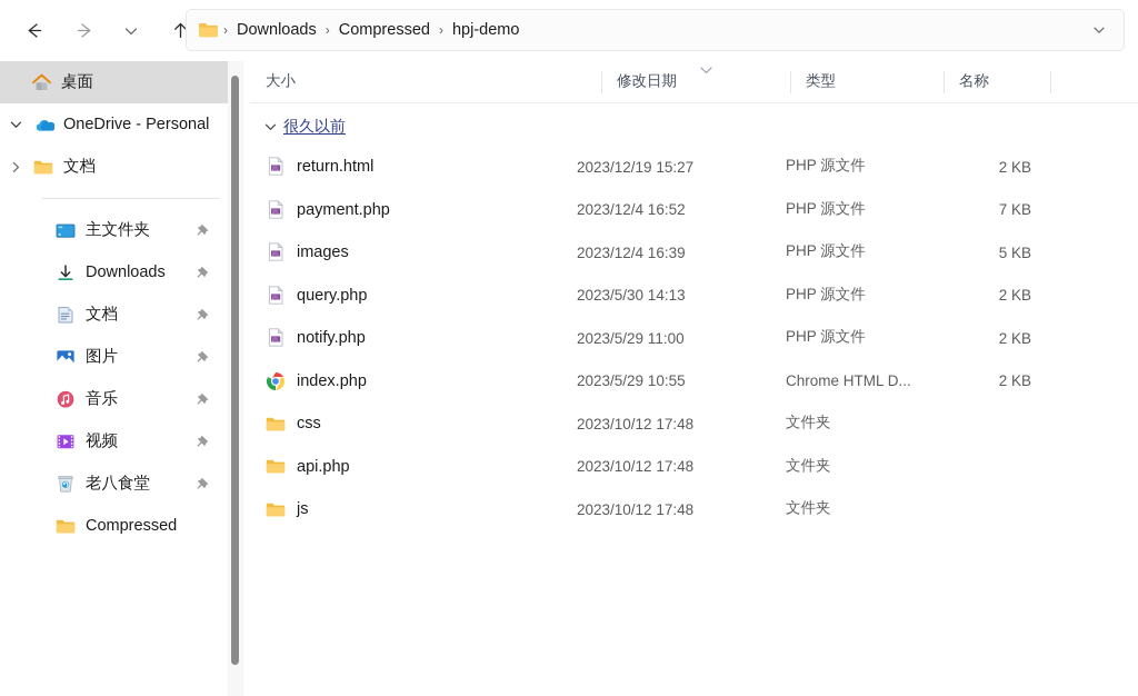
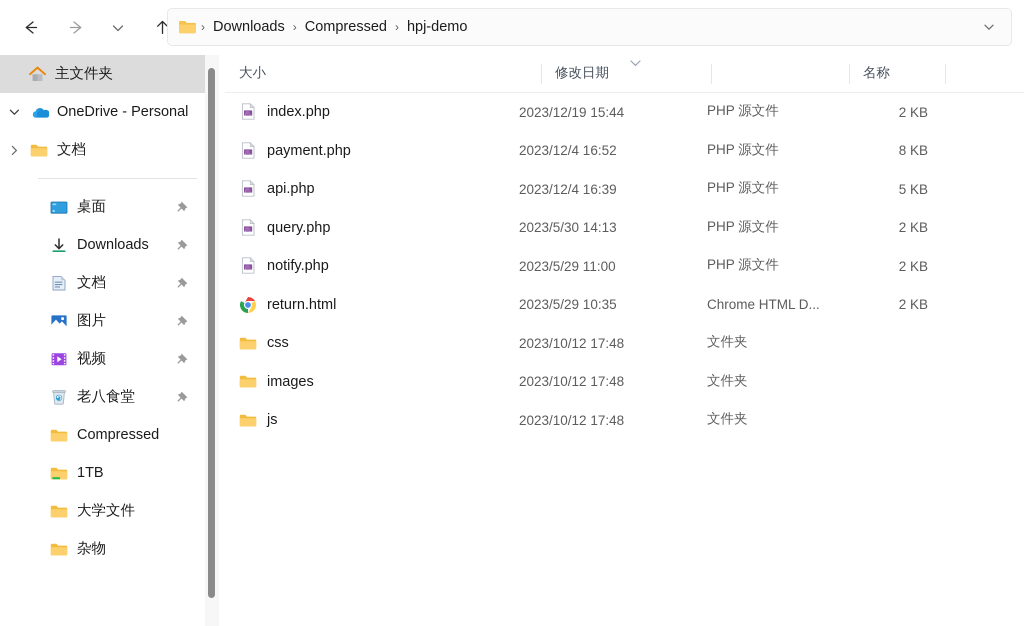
  ›
  Downloads
  ›
  Compressed
  ›
  hpj-demo
- 桌面
+ 主文件夹
  OneDrive - Personal
  文档
- 主文件夹
+ 桌面
  Downloads
  文档
  图片
- 音乐
  视频
  老八食堂
  Compressed
+ 1TB
+ 大学文件
+ 杂物
  大小
  修改日期
- 类型
  名称
- 很久以前
- return.html
+ index.php
- 2023/12/19 15:27
+ 2023/12/19 15:44
  PHP 源文件
  2 KB
  payment.php
  2023/12/4 16:52
  PHP 源文件
- 7 KB
+ 8 KB
- images
+ api.php
  2023/12/4 16:39
  PHP 源文件
  5 KB
  query.php
  2023/5/30 14:13
  PHP 源文件
  2 KB
  notify.php
  2023/5/29 11:00
  PHP 源文件
  2 KB
- index.php
+ return.html
- 2023/5/29 10:55
+ 2023/5/29 10:35
  Chrome HTML D...
  2 KB
  css
  2023/10/12 17:48
  文件夹
- api.php
+ images
  2023/10/12 17:48
  文件夹
  js
  2023/10/12 17:48
  文件夹
